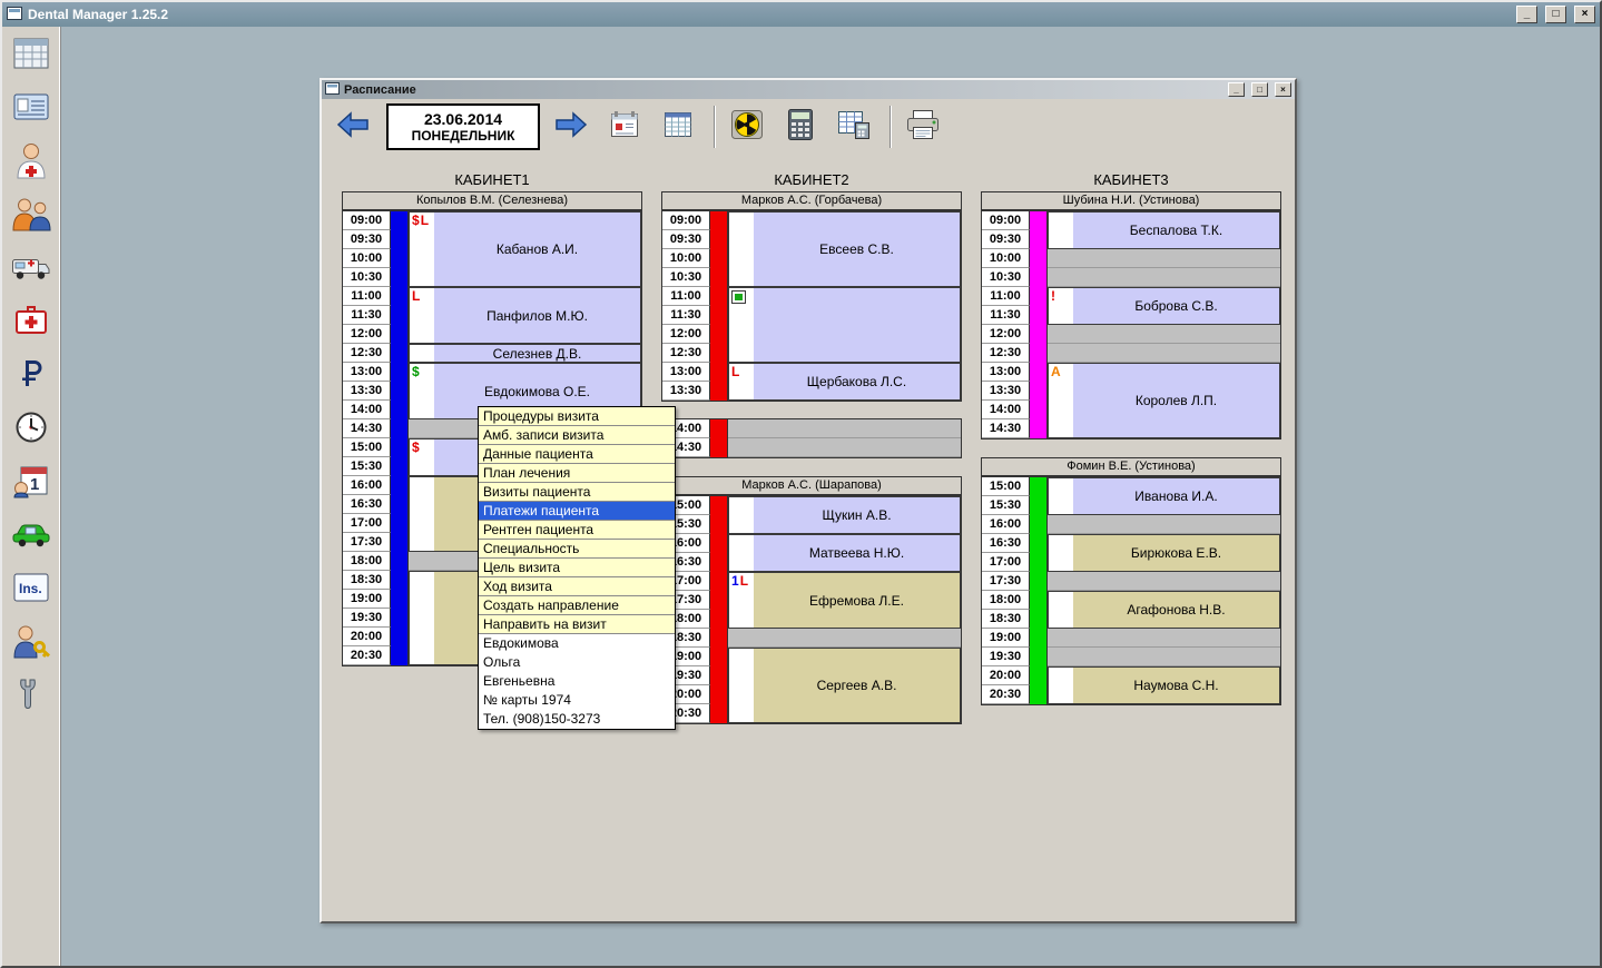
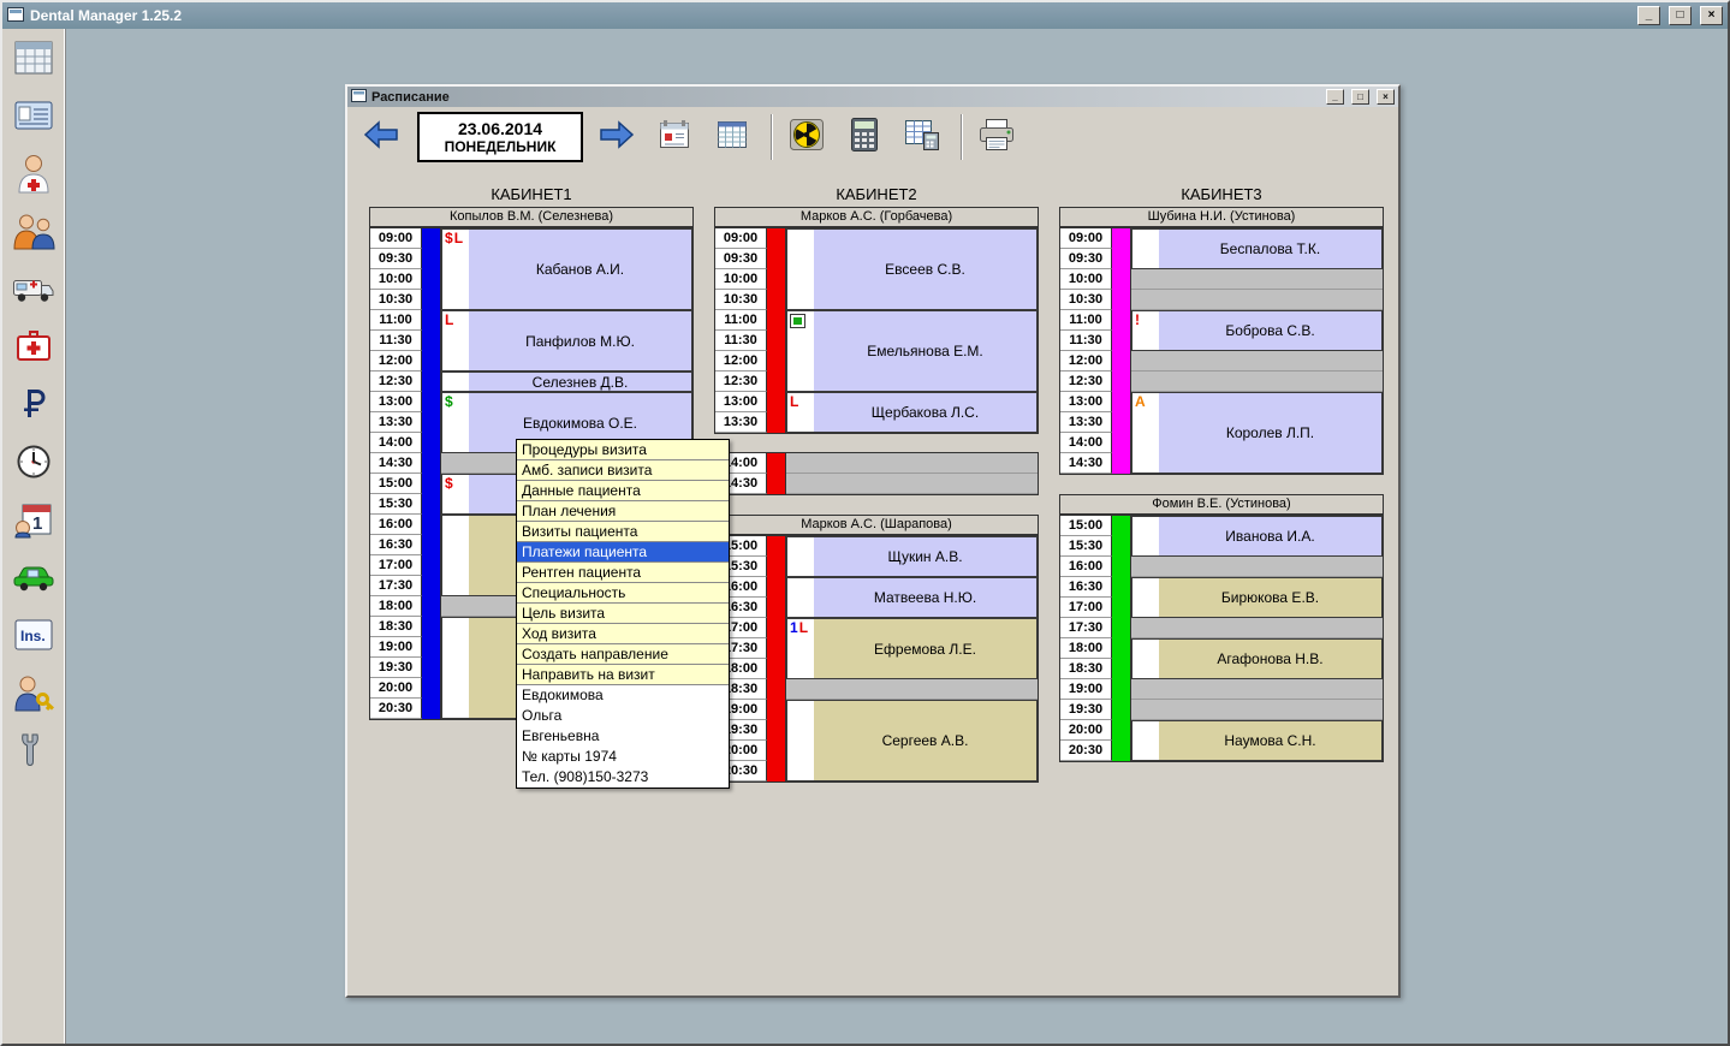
  Dental Manager 1.25.2
  _
  □
  ×
  1
  Ins.
  Расписание
  _
  □
  ×
  23.06.2014
  ПОНЕДЕЛЬНИК
  КАБИНЕТ1
  Копылов В.М. (Селезнева)
  09:00
  09:30
  10:00
  10:30
  11:00
  11:30
  12:00
  12:30
  13:00
  13:30
  14:00
  14:30
  15:00
  15:30
  16:00
  16:30
  17:00
  17:30
  18:00
  18:30
  19:00
  19:30
  20:00
  20:30
  $
  L
  Кабанов А.И.
  L
  Панфилов М.Ю.
  Селезнев Д.В.
  $
  Евдокимова О.Е.
  $
  КАБИНЕТ2
  Марков А.С. (Горбачева)
  09:00
  09:30
  10:00
  10:30
  11:00
  11:30
  12:00
  12:30
  13:00
  13:30
  Евсеев С.В.
+ Емельянова Е.М.
  L
  Щербакова Л.С.
  4:00
  4:30
  Марков А.С. (Шарапова)
  5:00
  5:30
  6:00
  6:30
  7:00
  7:30
  8:00
  8:30
  9:00
  9:30
  0:00
  0:30
  Щукин А.В.
  Матвеева Н.Ю.
  1
  L
  Ефремова Л.Е.
  Сергеев А.В.
  КАБИНЕТ3
  Шубина Н.И. (Устинова)
  09:00
  09:30
  10:00
  10:30
  11:00
  11:30
  12:00
  12:30
  13:00
  13:30
  14:00
  14:30
  Беспалова Т.К.
  !
  Боброва С.В.
  A
  Королев Л.П.
  Фомин В.Е. (Устинова)
  15:00
  15:30
  16:00
  16:30
  17:00
  17:30
  18:00
  18:30
  19:00
  19:30
  20:00
  20:30
  Иванова И.А.
  Бирюкова Е.В.
  Агафонова Н.В.
  Наумова С.Н.
  Процедуры визита
  Амб. записи визита
  Данные пациента
  План лечения
  Визиты пациента
  Платежи пациента
  Рентген пациента
  Специальность
  Цель визита
  Ход визита
  Создать направление
  Направить на визит
  Евдокимова
  Ольга
  Евгеньевна
  № карты 1974
  Тел. (908)150-3273
